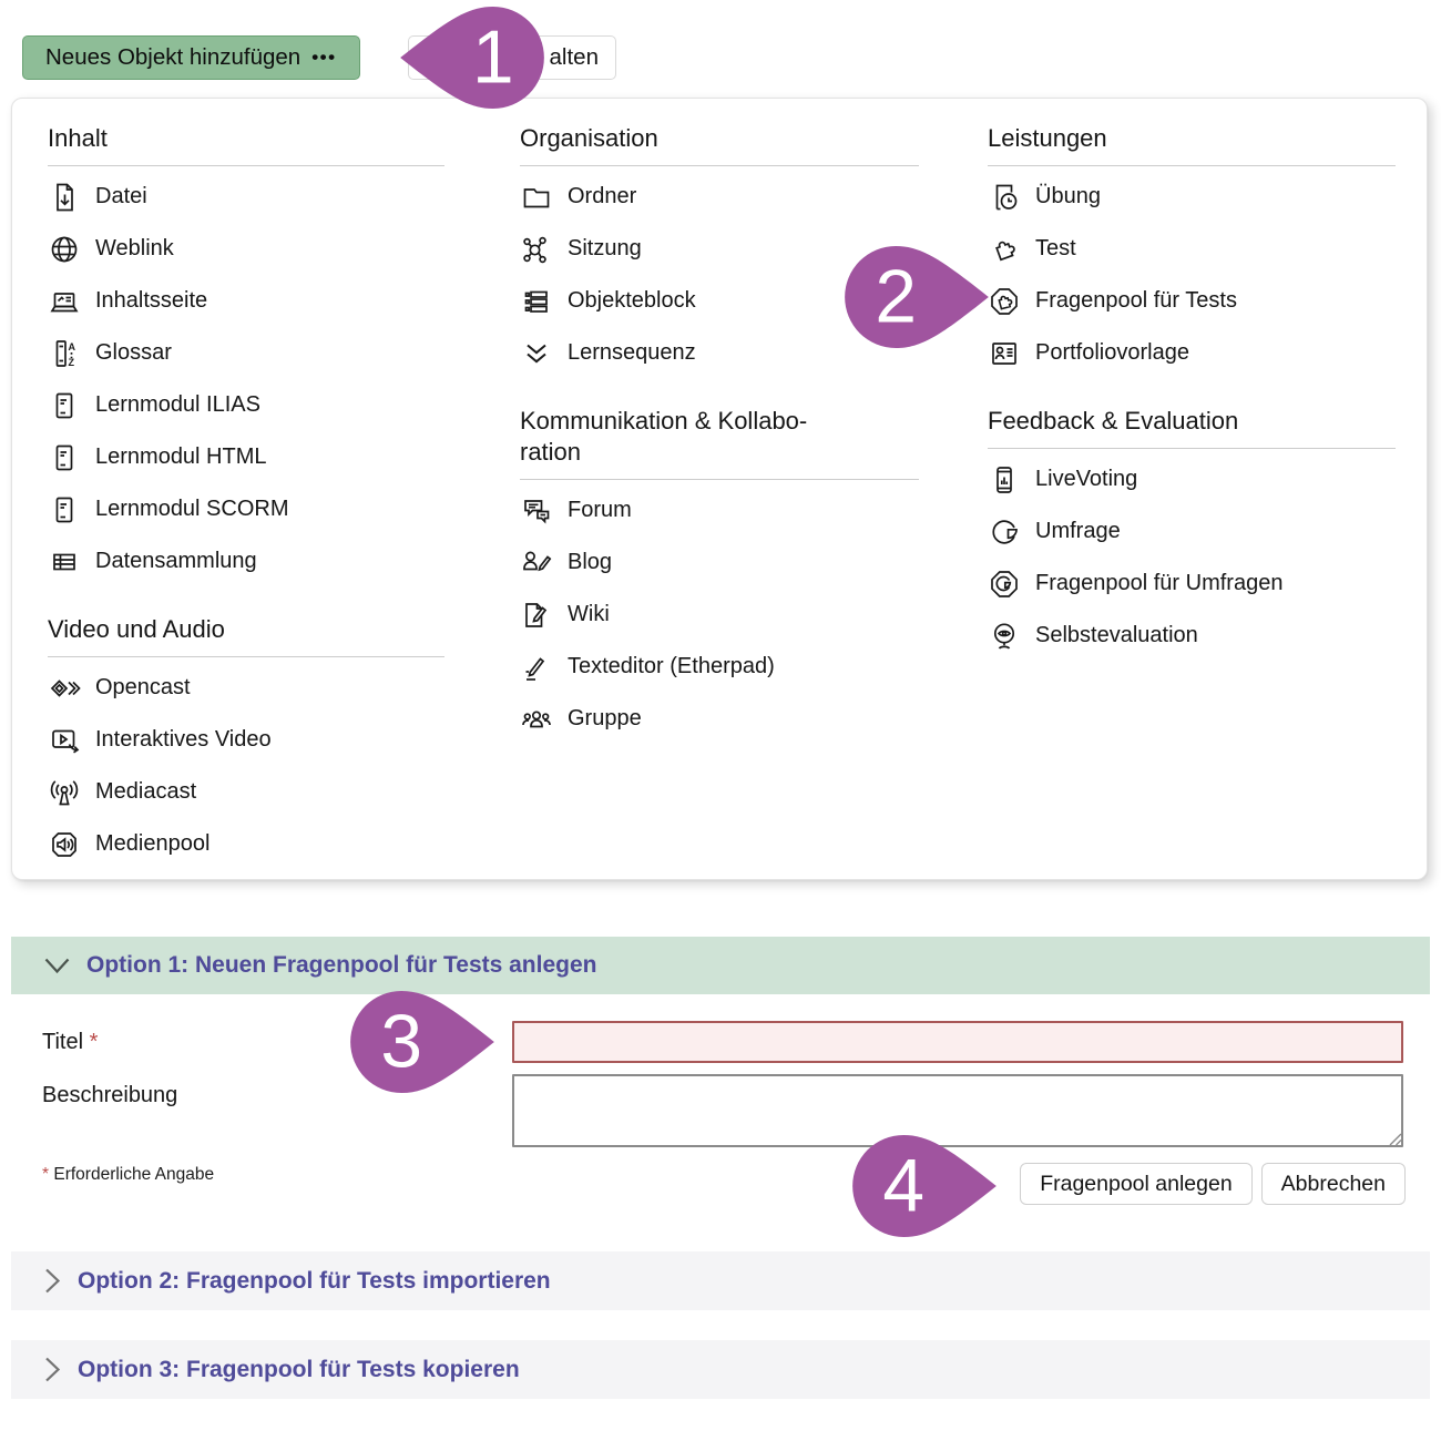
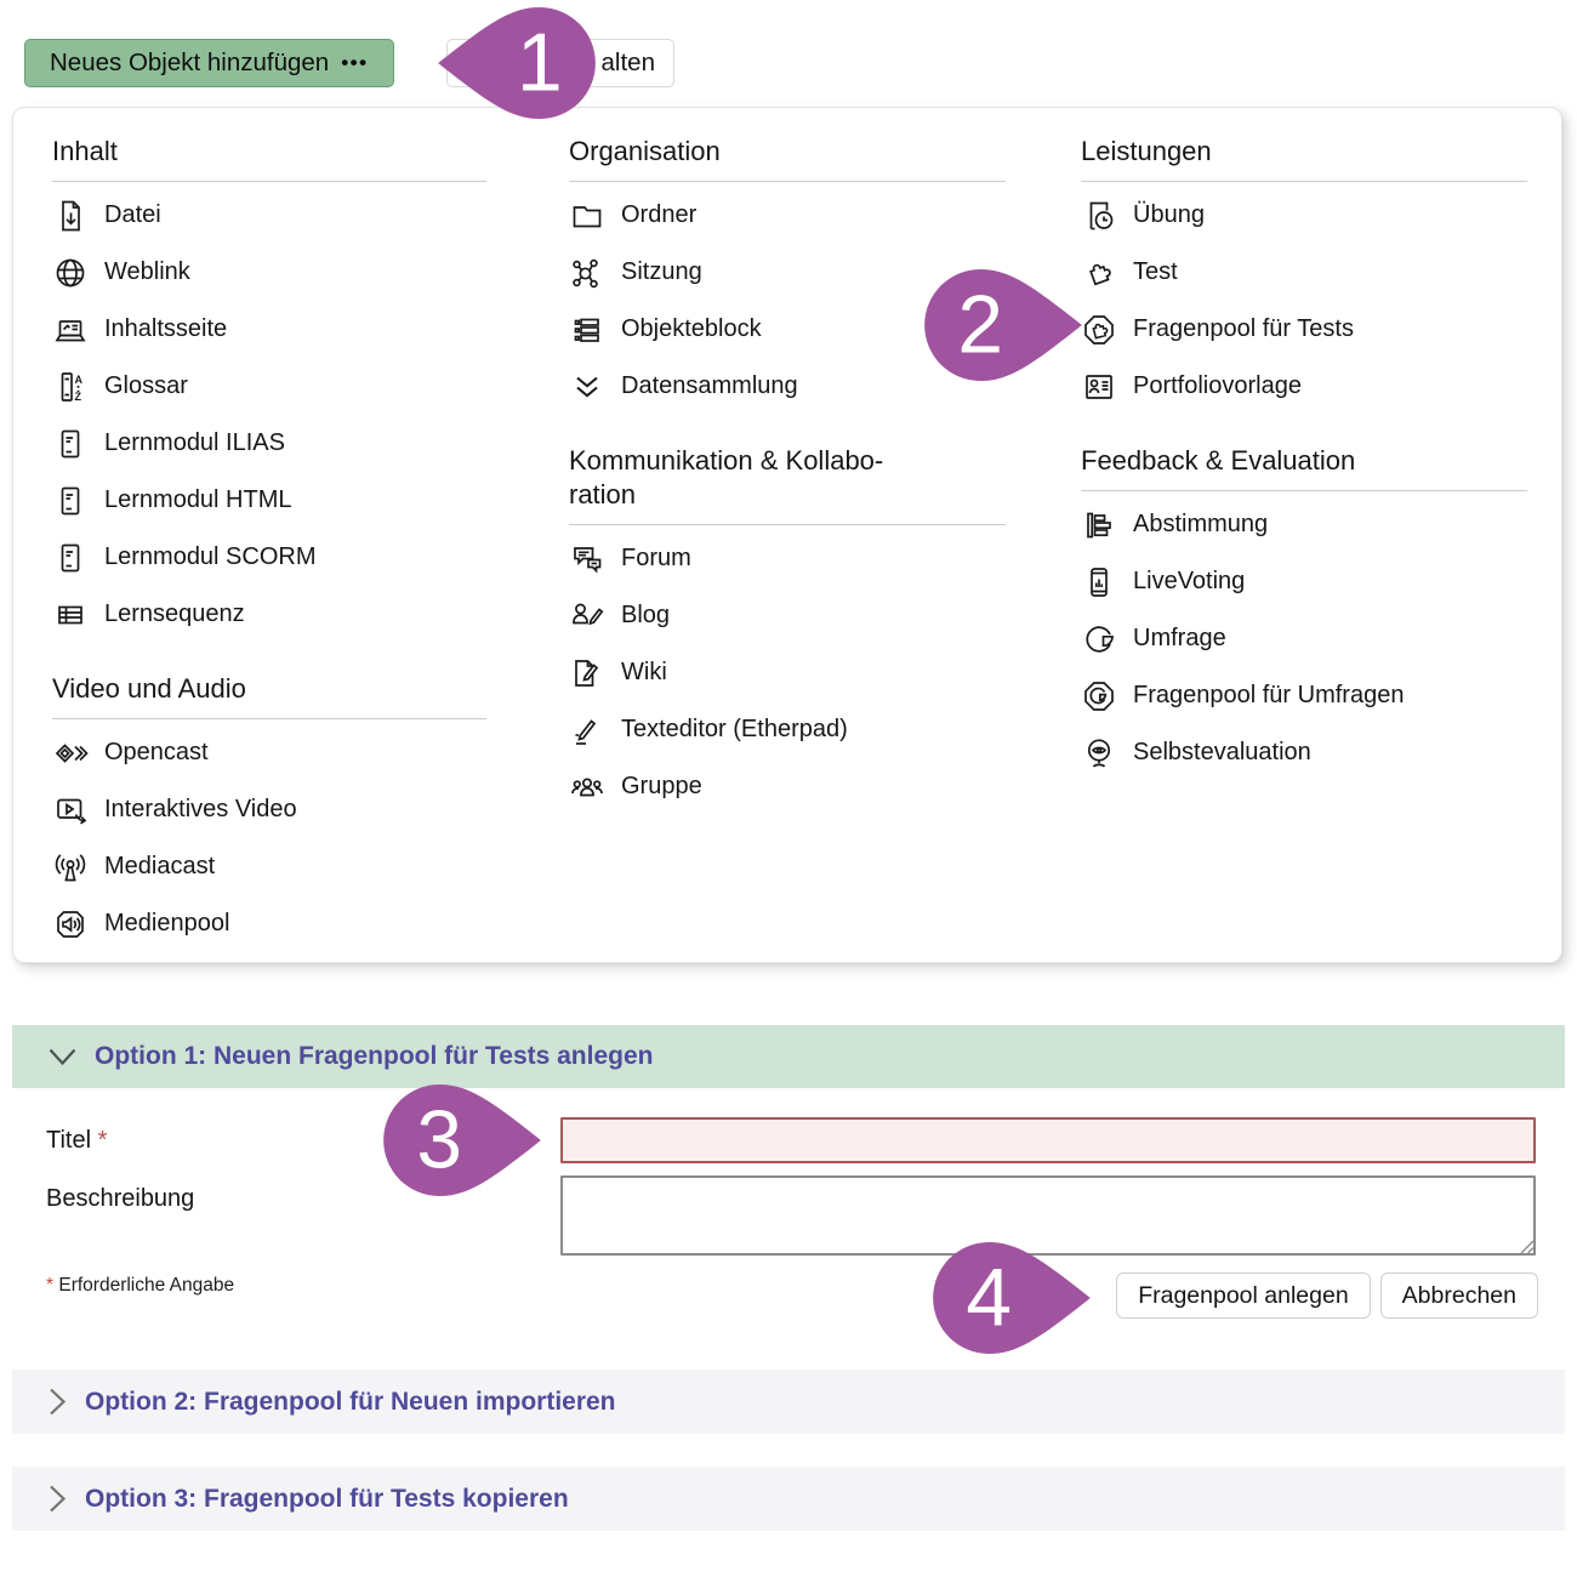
  Neues Objekt hinzufügen
  •••
  alten
  Inhalt
  Datei
  Weblink
  Inhaltsseite
  A
  Z
  Glossar
  Lernmodul ILIAS
  Lernmodul HTML
  Lernmodul SCORM
- Datensammlung
+ Lernsequenz
  Video und Audio
  Opencast
  Interaktives Video
  Mediacast
  Medienpool
  Organisation
  Ordner
  Sitzung
  Objekteblock
- Lernsequenz
+ Datensammlung
  Kommunikation & Kollabo-
  ration
  Forum
  Blog
  Wiki
  Texteditor (Etherpad)
  Gruppe
  Leistungen
  Übung
  Test
  Fragenpool für Tests
  Portfoliovorlage
  Feedback & Evaluation
+ Abstimmung
  LiveVoting
  Umfrage
  Fragenpool für Umfragen
  Selbstevaluation
  Option 1: Neuen Fragenpool für Tests anlegen
  Titel *
  Beschreibung
  * Erforderliche Angabe
  Fragenpool anlegen
  Abbrechen
- Option 2: Fragenpool für Tests importieren
+ Option 2: Fragenpool für Neuen importieren
  Option 3: Fragenpool für Tests kopieren
  1
  2
  3
  4
